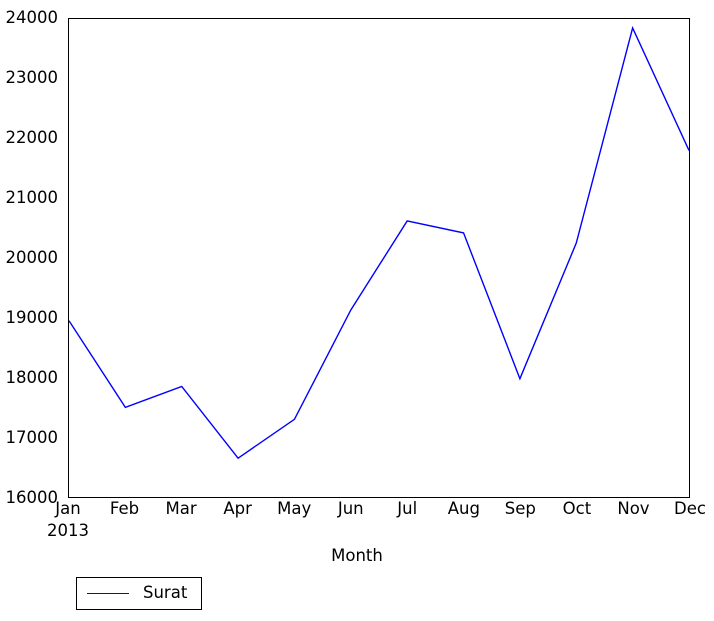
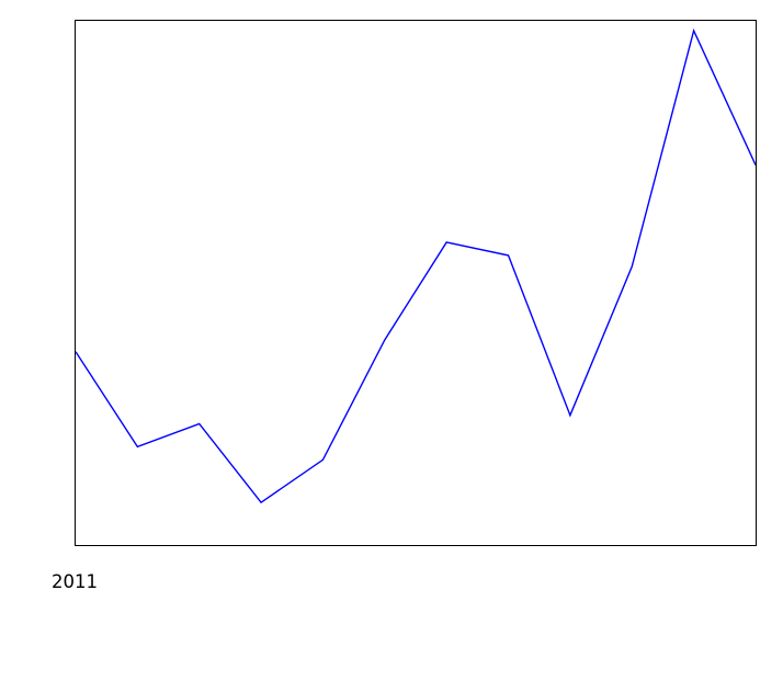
- 16000
- 17000
- 18000
- 19000
- 20000
- 21000
- 22000
- 23000
- 24000
- Jan
- Feb
- Mar
- Apr
- May
- Jun
- Jul
- Aug
- Sep
- Oct
- Nov
- Dec
- 2013
+ 2011
- Month
- Surat
